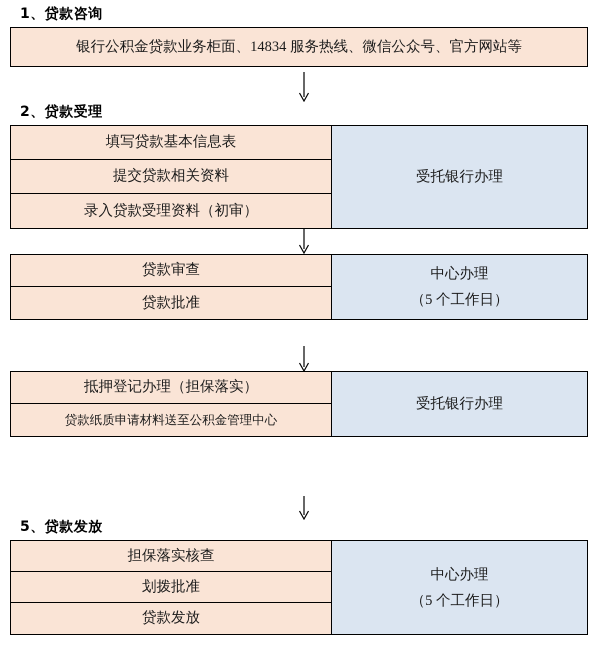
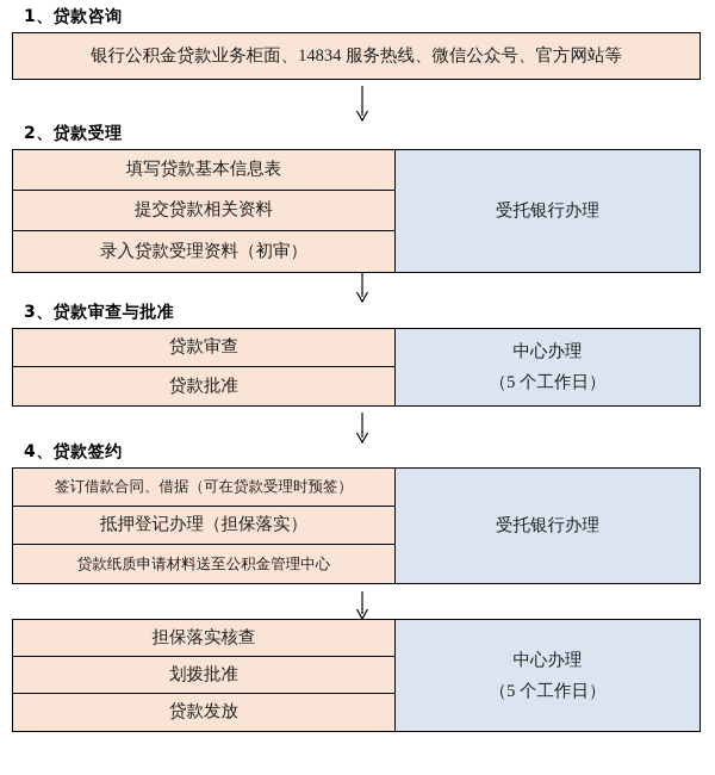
  1、贷款咨询
  银行公积金贷款业务柜面、14834 服务热线、微信公众号、官方网站等
  2、贷款受理
  填写贷款基本信息表
  提交贷款相关资料
  录入贷款受理资料（初审）
  受托银行办理
+ 3、贷款审查与批准
  贷款审查
  贷款批准
  中心办理
  （5 个工作日）
+ 4、贷款签约
+ 签订借款合同、借据（可在贷款受理时预签）
  抵押登记办理（担保落实）
  贷款纸质申请材料送至公积金管理中心
  受托银行办理
- 5、贷款发放
  担保落实核查
  划拨批准
  贷款发放
  中心办理
  （5 个工作日）
